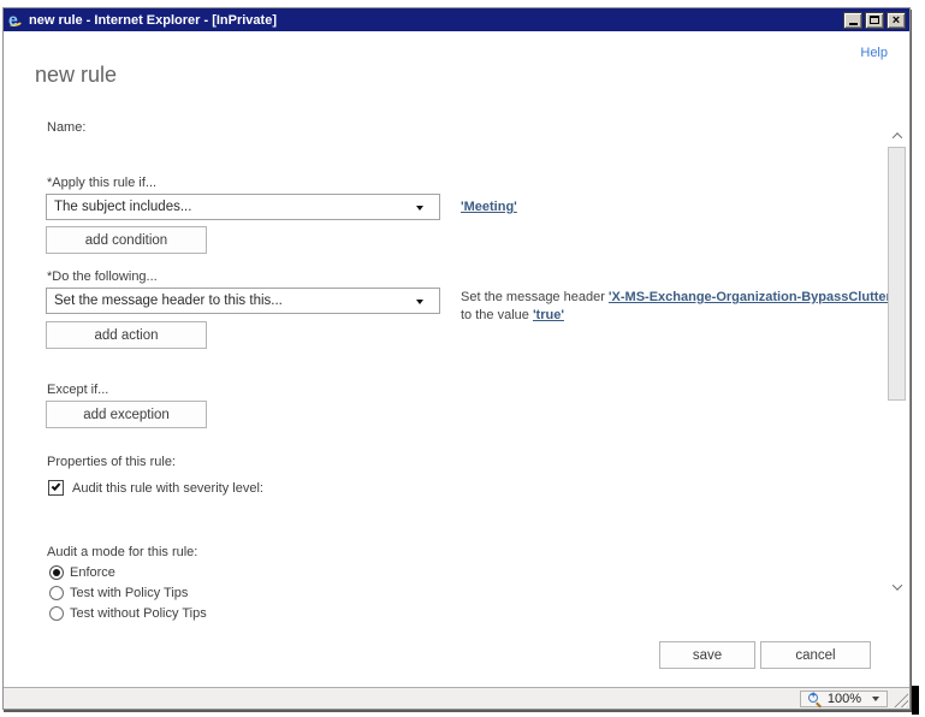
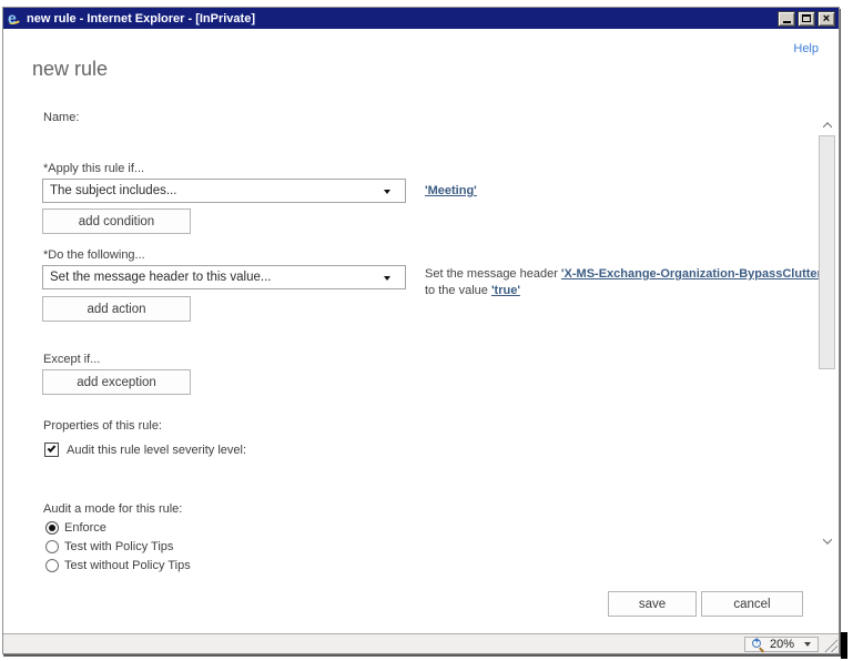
  e
  new rule - Internet Explorer - [InPrivate]
  ×
  Help
  new rule
  Name:
  *Apply this rule if...
  The subject includes...
  'Meeting'
  add condition
  *Do the following...
- Set the message header to this this...
+ Set the message header to this value...
  Set the message header 'X-MS-Exchange-Organization-BypassClutte to the value 'true'
  add action
  Except if...
  add exception
  Properties of this rule:
- Audit this rule with severity level:
+ Audit this rule level severity level:
  Audit a mode for this rule:
  Enforce
  Test with Policy Tips
  Test without Policy Tips
  save
  cancel
  +
- 100%
+ 20%
